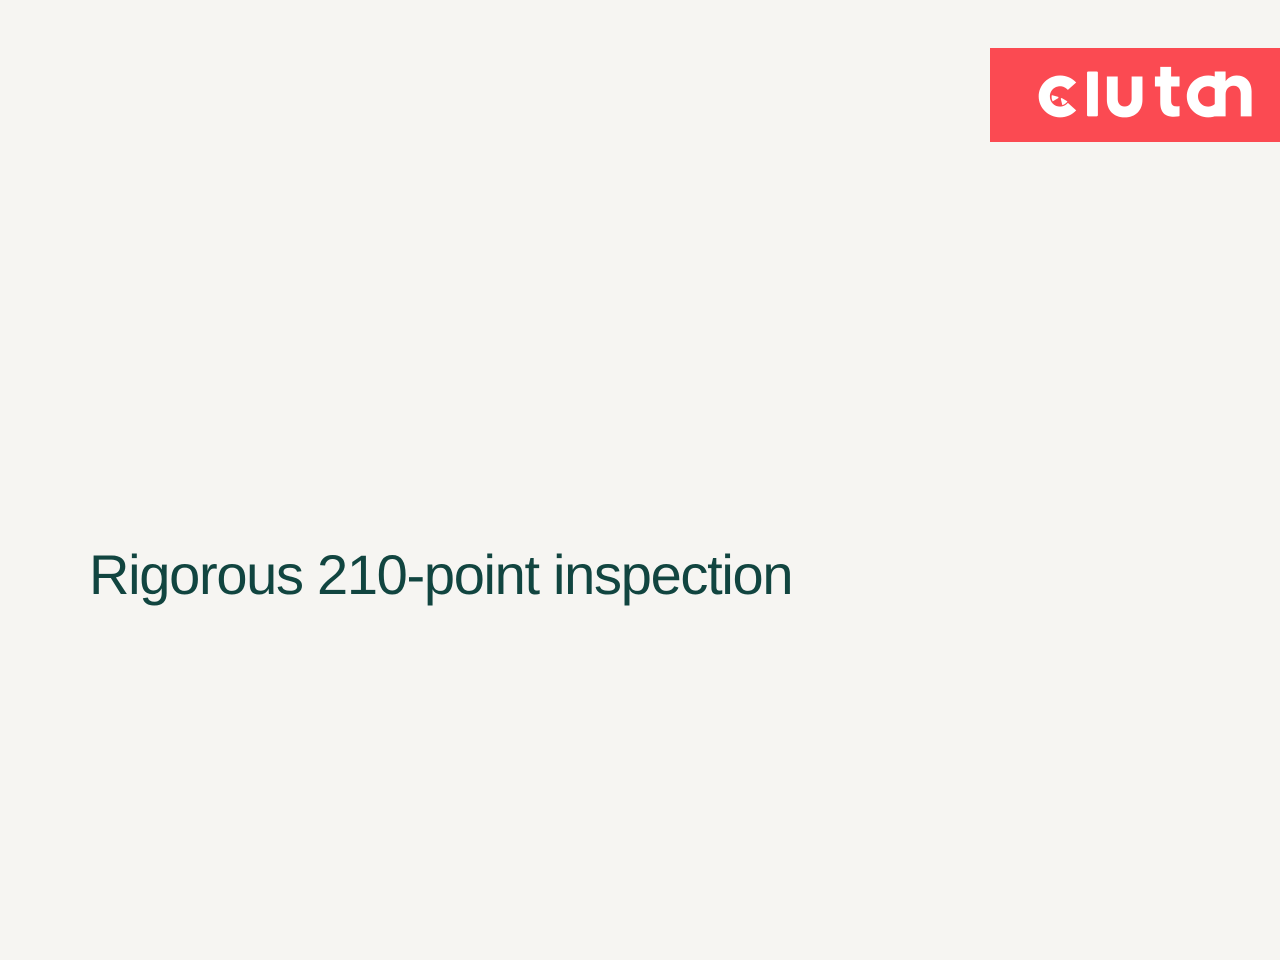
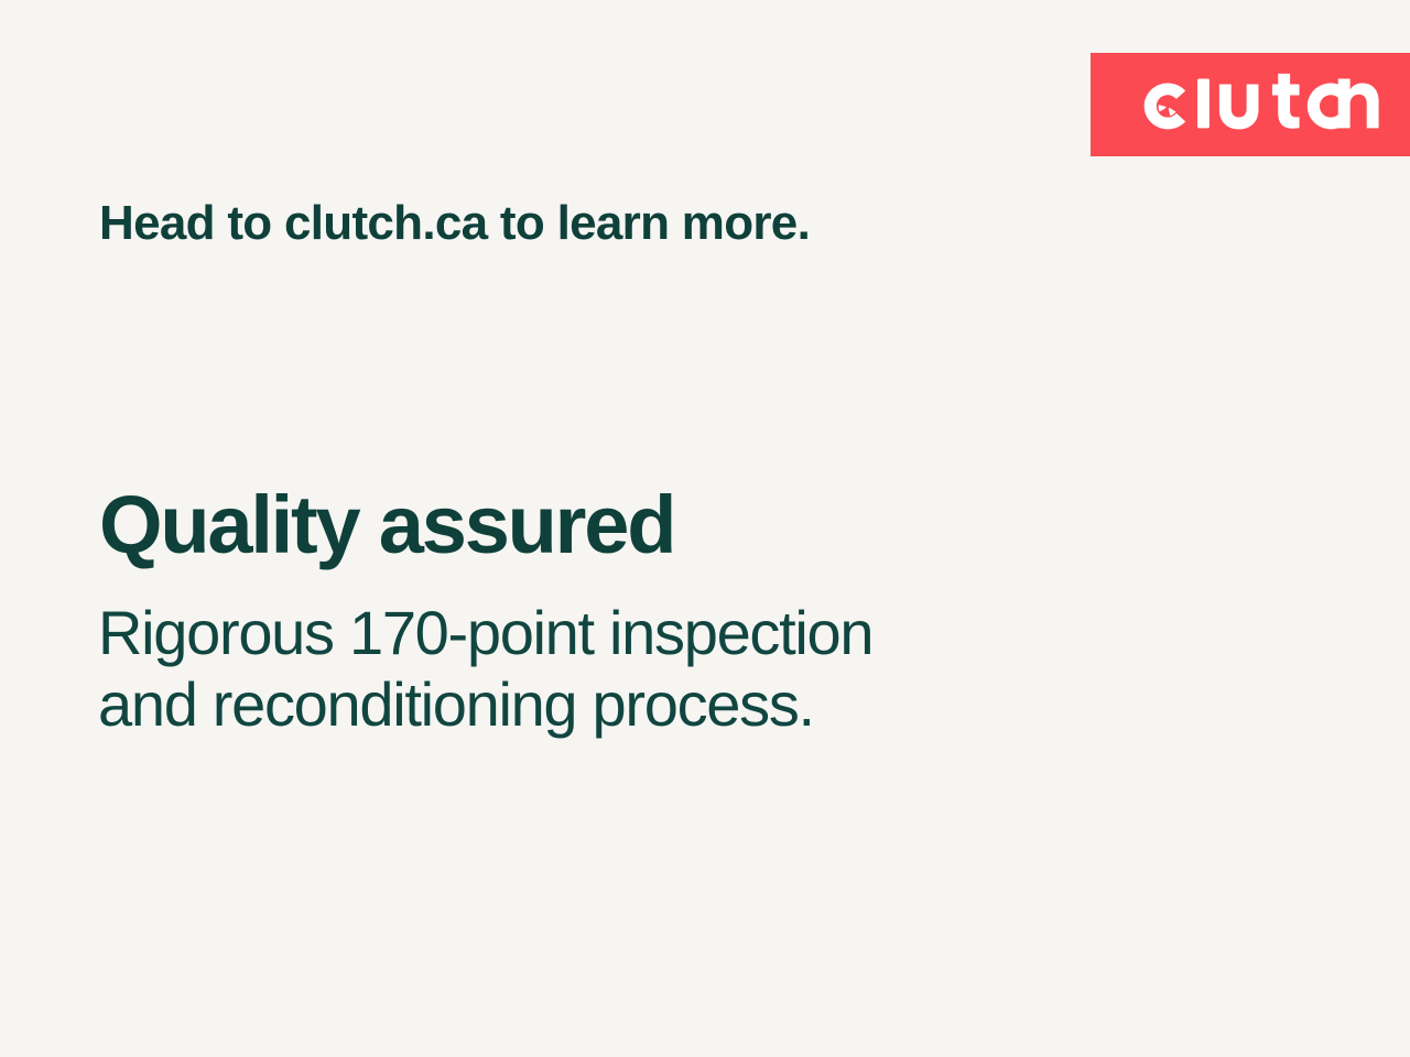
+ Head to clutch.ca to learn more.
+ Quality assured
- Rigorous 210-point inspection
+ Rigorous 170-point inspection
+ and reconditioning process.
